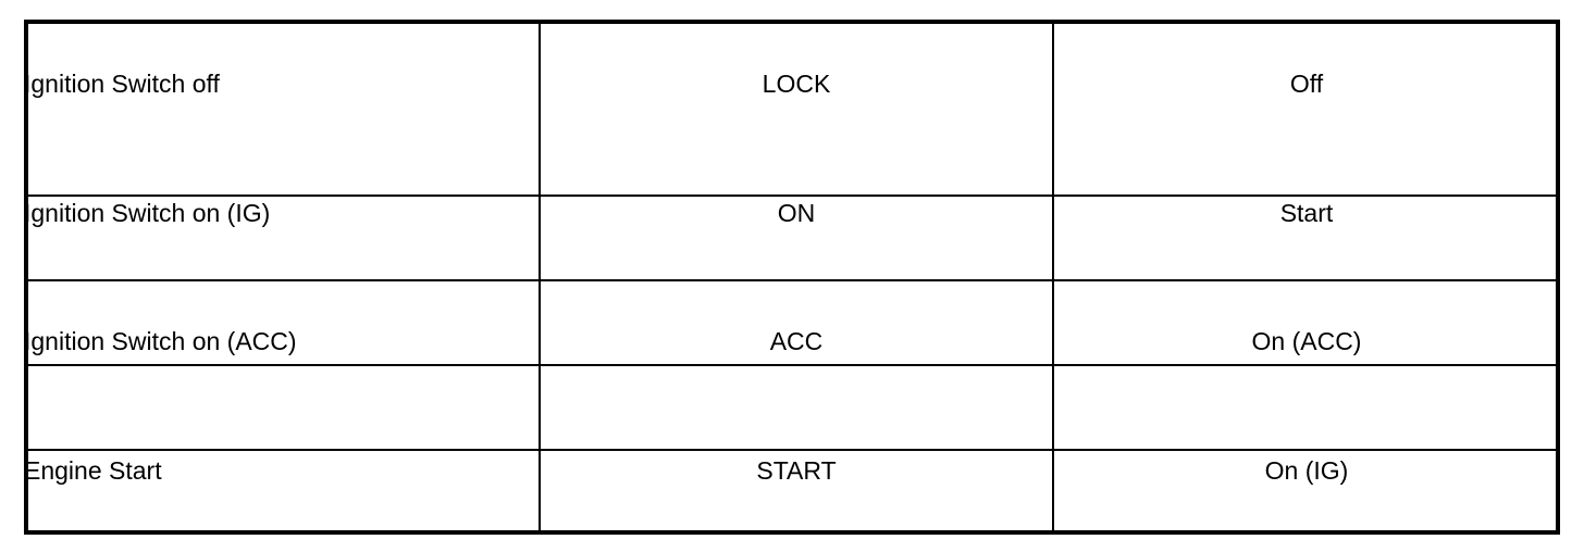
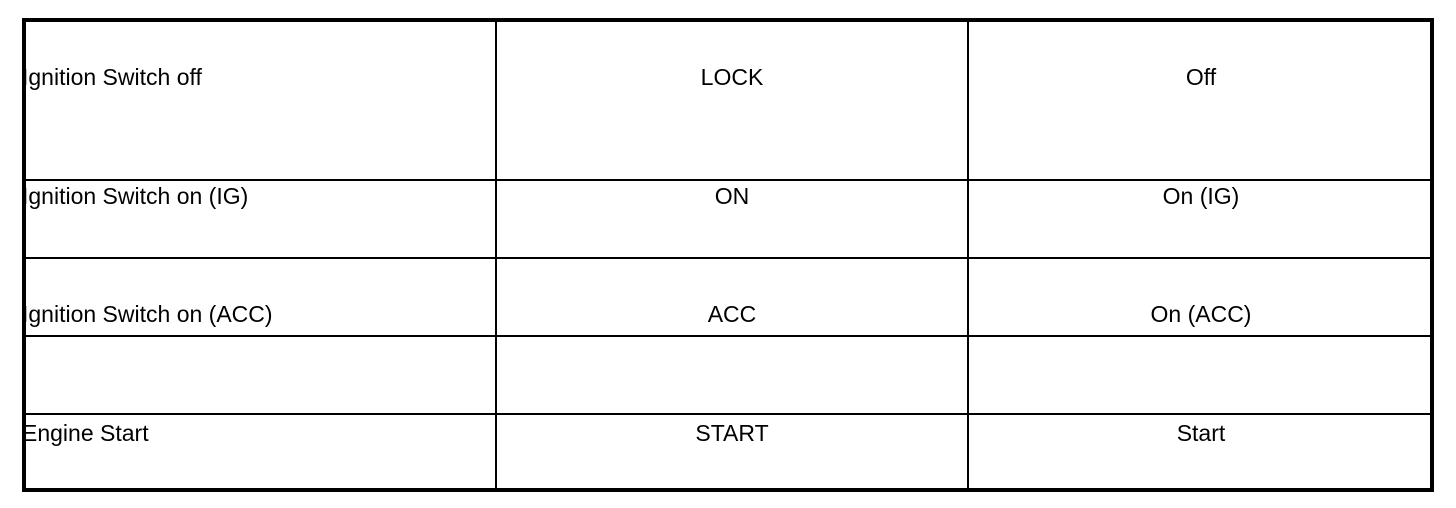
  Ignition Switch off	LOCK	Off
- Ignition Switch on (IG)	ON	Start
+ Ignition Switch on (IG)	ON	On (IG)
  Ignition Switch on (ACC)	ACC	On (ACC)
- Engine Start	START	On (IG)
+ Engine Start	START	Start
